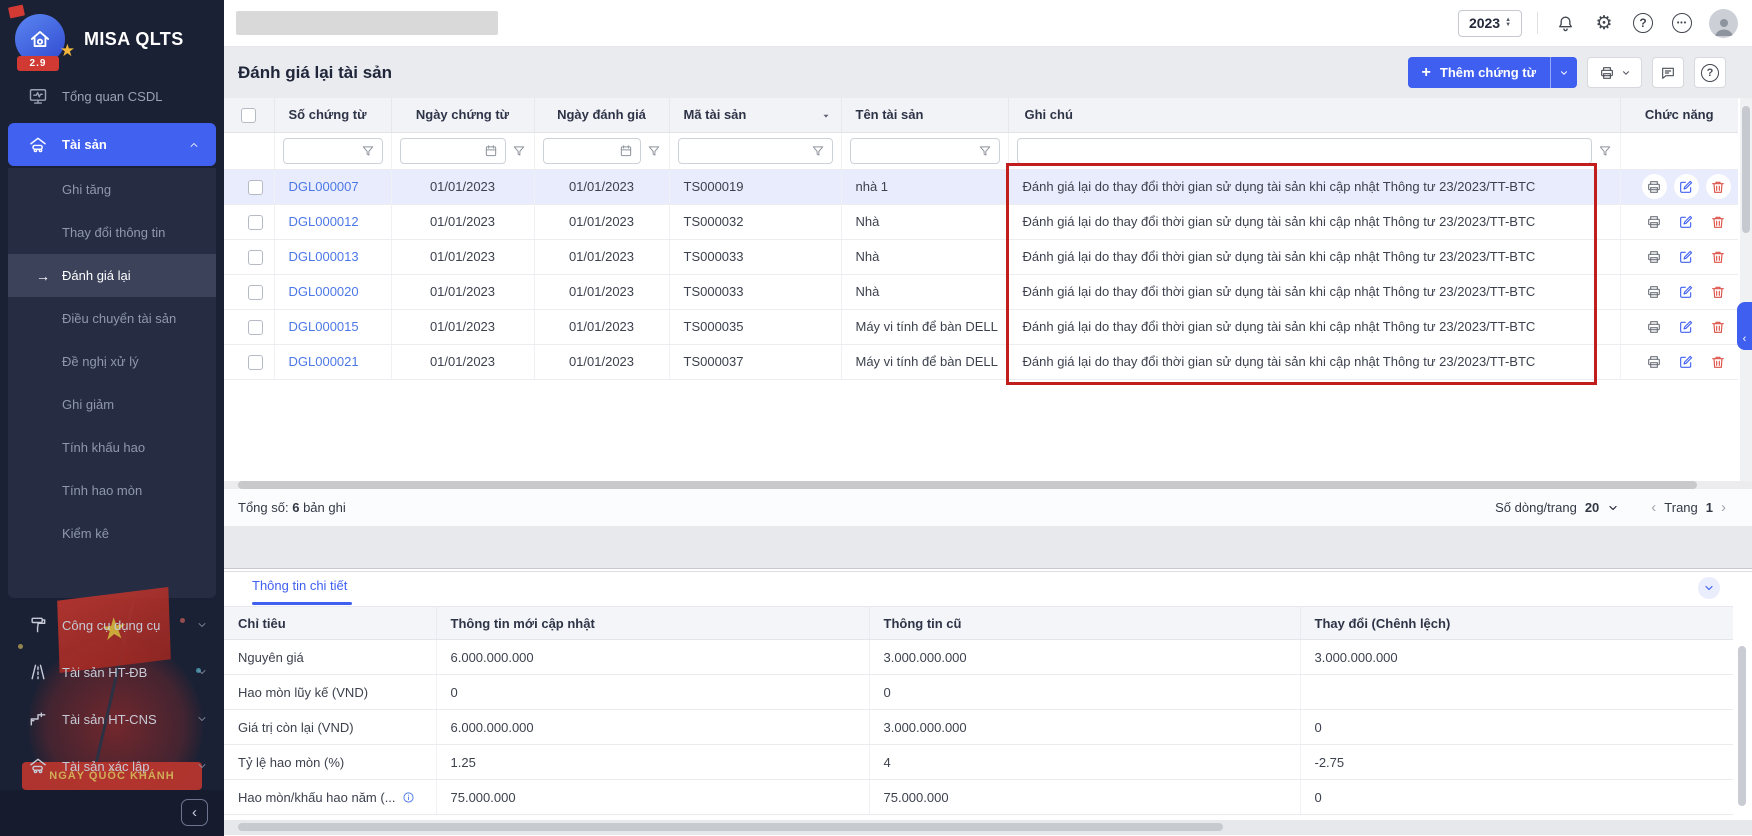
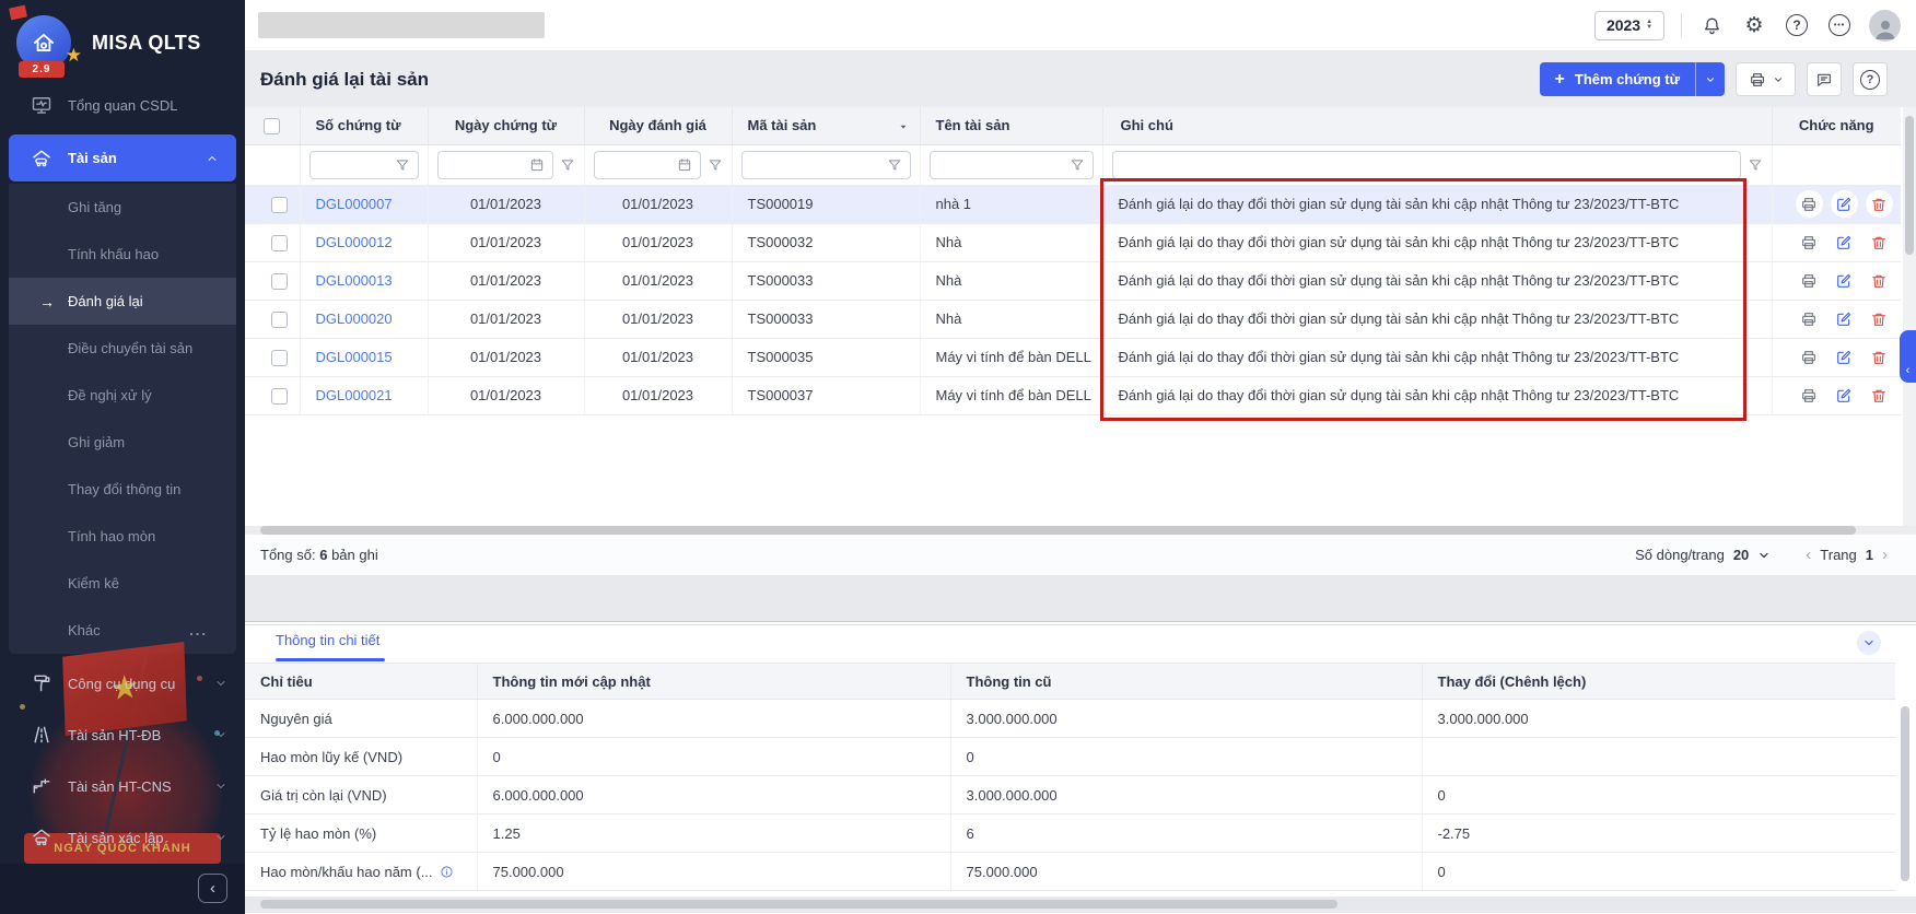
  ★
  2.9
  MISA QLTS
  Tổng quan CSDL
  Tài sản
  Ghi tăng
- Thay đổi thông tin
+ Tính khấu hao
  →
  Đánh giá lại
  Điều chuyển tài sản
  Đề nghị xử lý
  Ghi giảm
- Tính khấu hao
+ Thay đổi thông tin
  Tính hao mòn
  Kiểm kê
+ Khác
+ ...
  NGÀY QUỐC KHÁNH
  Công cụ dụng cụ
  Tài sản HT-ĐB
  Tài sản HT-CNS
  Tài sản xác lập
  ‹
  2023
  ⚙
  ?
  Đánh giá lại tài sản
  +
  Thêm chứng từ
  ?
  	Số chứng từ	Ngày chứng từ	Ngày đánh giá	Mã tài sản	Tên tài sản	Ghi chú	Chức năng
  	DGL000007	01/01/2023	01/01/2023	TS000019	nhà 1	Đánh giá lại do thay đổi thời gian sử dụng tài sản khi cập nhật Thông tư 23/2023/TT-BTC
  	DGL000012	01/01/2023	01/01/2023	TS000032	Nhà	Đánh giá lại do thay đổi thời gian sử dụng tài sản khi cập nhật Thông tư 23/2023/TT-BTC
  	DGL000013	01/01/2023	01/01/2023	TS000033	Nhà	Đánh giá lại do thay đổi thời gian sử dụng tài sản khi cập nhật Thông tư 23/2023/TT-BTC
  	DGL000020	01/01/2023	01/01/2023	TS000033	Nhà	Đánh giá lại do thay đổi thời gian sử dụng tài sản khi cập nhật Thông tư 23/2023/TT-BTC
  	DGL000015	01/01/2023	01/01/2023	TS000035	Máy vi tính để bàn DELL	Đánh giá lại do thay đổi thời gian sử dụng tài sản khi cập nhật Thông tư 23/2023/TT-BTC
  	DGL000021	01/01/2023	01/01/2023	TS000037	Máy vi tính để bàn DELL	Đánh giá lại do thay đổi thời gian sử dụng tài sản khi cập nhật Thông tư 23/2023/TT-BTC
  Tổng số:
  6
  bản ghi
  Số dòng/trang
  20
  ‹
  Trang
  1
  ›
  Thông tin chi tiết
  Chỉ tiêu	Thông tin mới cập nhật	Thông tin cũ	Thay đổi (Chênh lệch)
  Nguyên giá	6.000.000.000	3.000.000.000	3.000.000.000
  Hao mòn lũy kế (VND)	0	0
  Giá trị còn lại (VND)	6.000.000.000	3.000.000.000	0
- Tỷ lệ hao mòn (%)	1.25	4	-2.75
+ Tỷ lệ hao mòn (%)	1.25	6	-2.75
  Hao mòn/khấu hao năm (...	75.000.000	75.000.000	0
  ‹
